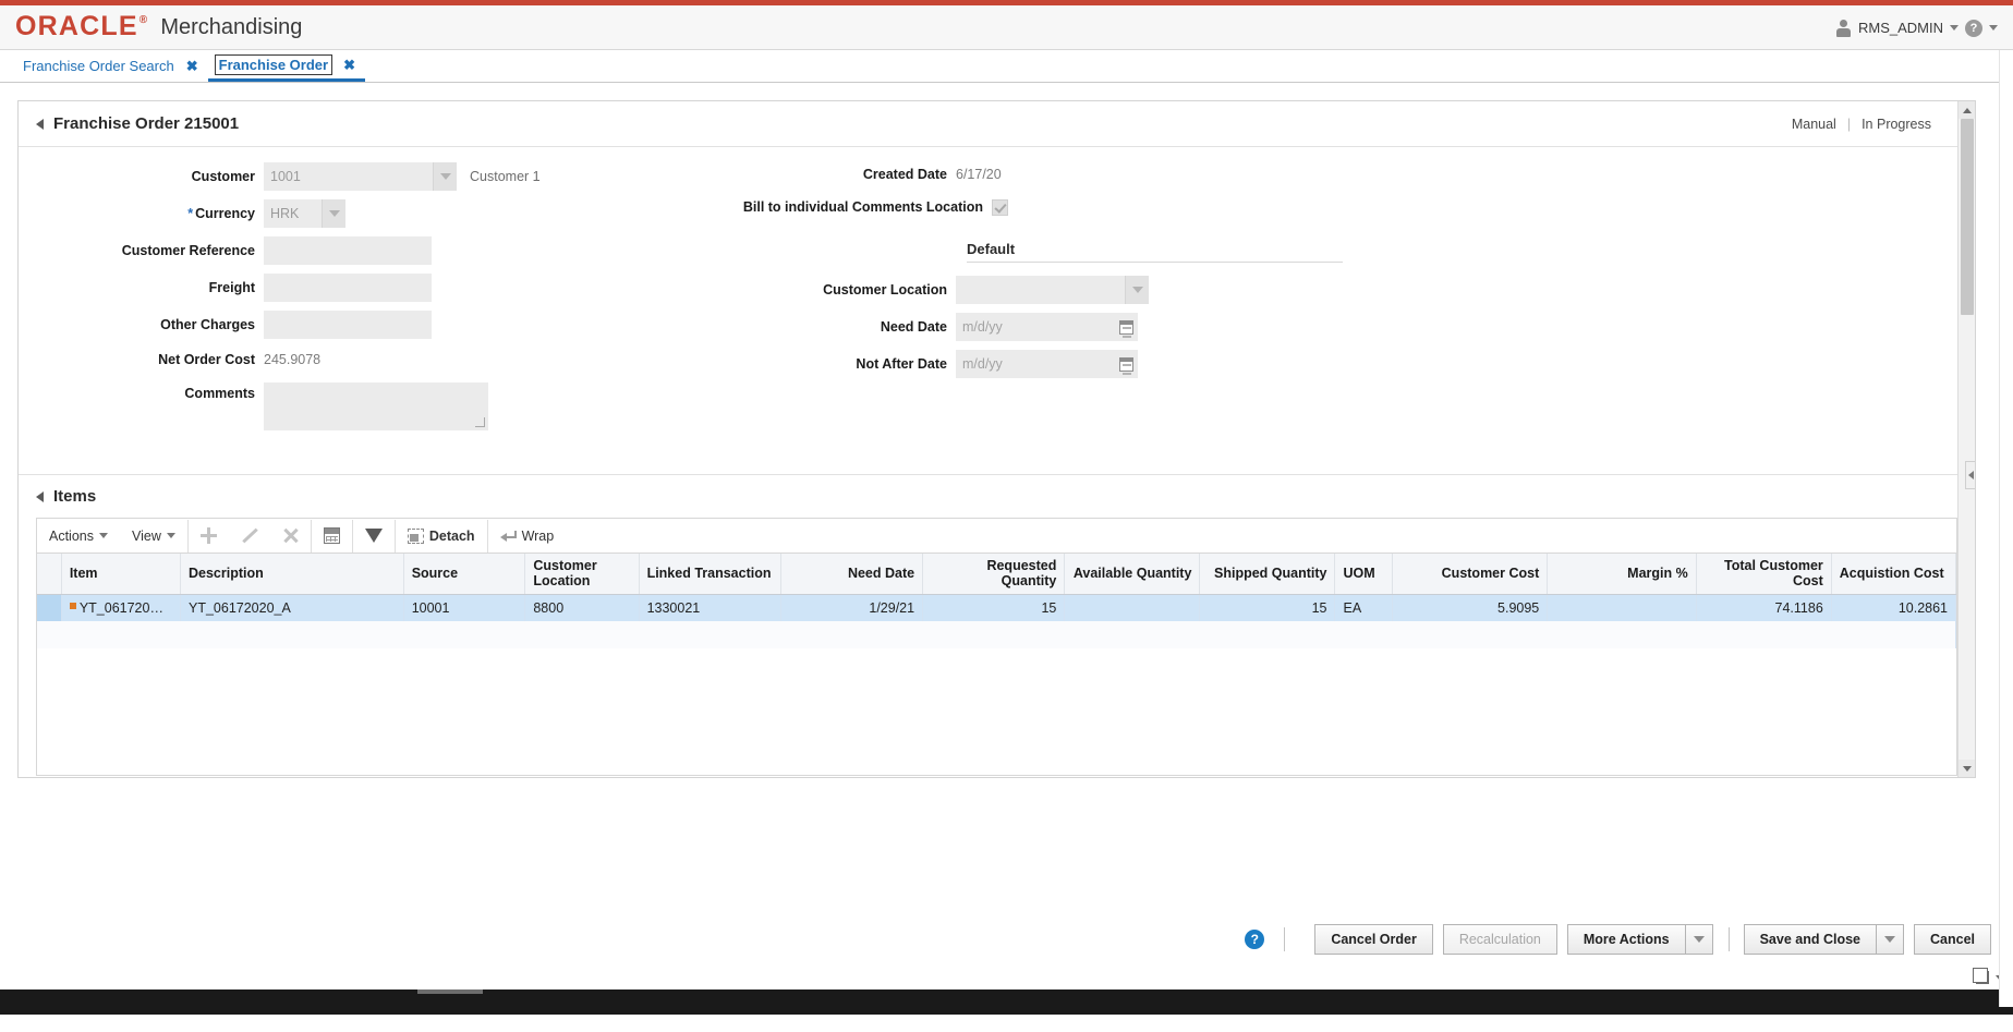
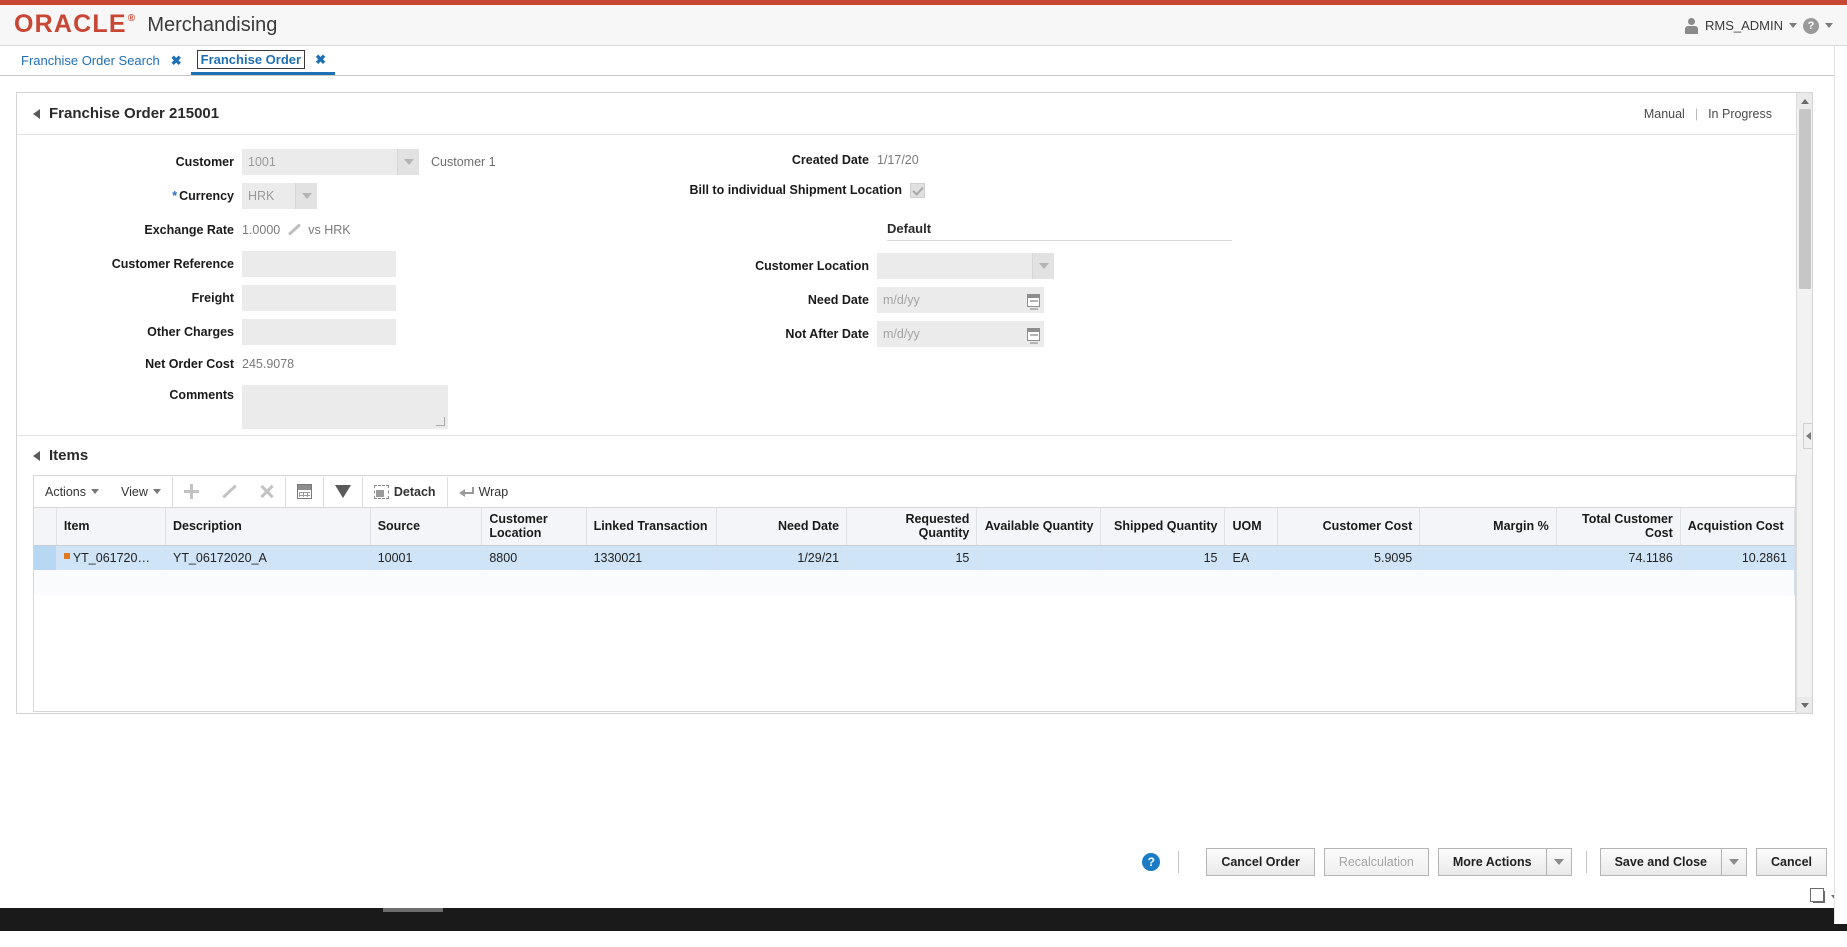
  ORACLE®
  Merchandising
  RMS_ADMIN
  ?
  Franchise Order Search
  ✖
  Franchise Order
  ✖
  Franchise Order 215001
  Manual
  |
  In Progress
  Customer
  1001
  Customer 1
  * Currency
  HRK
+ Exchange Rate
+ 1.0000
+ vs HRK
  Customer Reference
  Freight
  Other Charges
  Net Order Cost
  245.9078
  Comments
  Created Date
- 6/17/20
+ 1/17/20
- Bill to individual Comments Location
+ Bill to individual Shipment Location
  Default
  Customer Location
  Need Date
  m/d/yy
  Not After Date
  m/d/yy
  Items
  Actions
  View
  Detach
  Wrap
  	Item	Description	Source	Customer Location	Linked Transaction	Need Date	Requested Quantity	Available Quantity	Shipped Quantity	UOM	Customer Cost	Margin %	Total Customer Cost	Acquistion Cost
  	YT_061720…	YT_06172020_A	10001	8800	1330021	1/29/21	15		15	EA	5.9095		74.1186	10.2861
  ?
  Cancel Order
  Recalculation
  More Actions
  Save and Close
  Cancel
